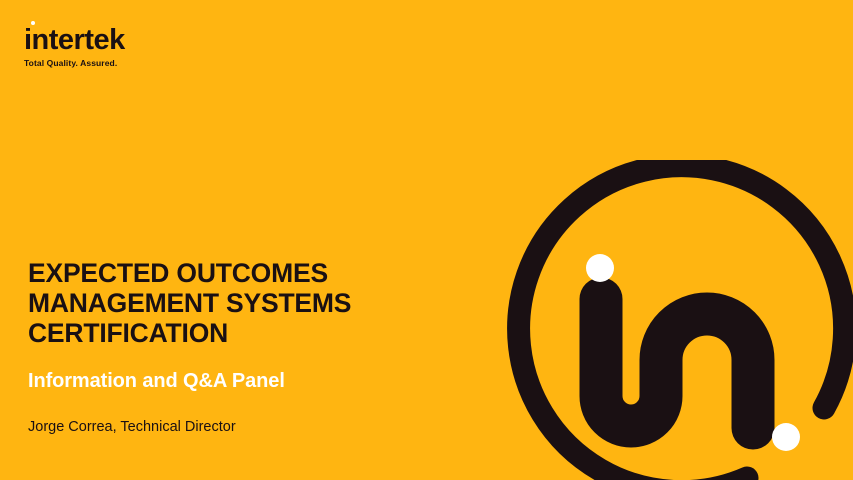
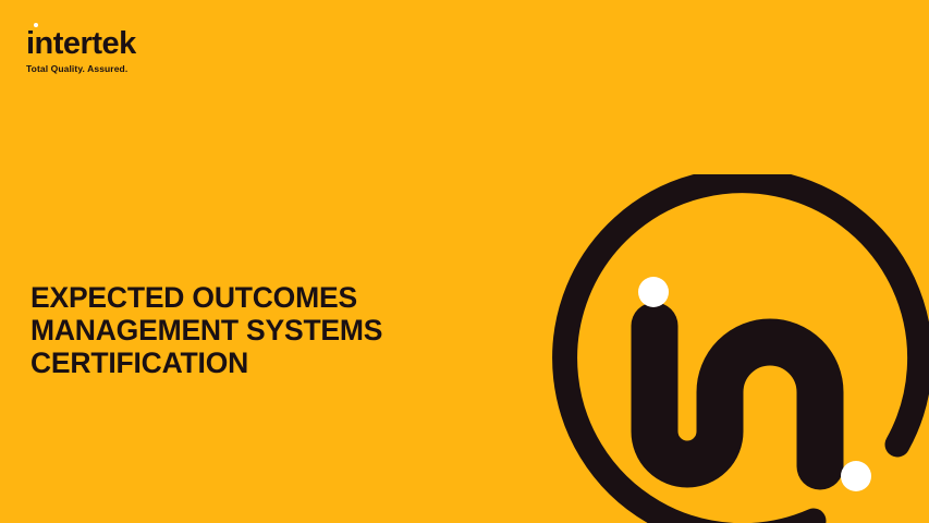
  intertek
  Total Quality. Assured.
  EXPECTED OUTCOMES
  MANAGEMENT SYSTEMS
  CERTIFICATION
- Information and Q&A Panel
- Jorge Correa, Technical Director
